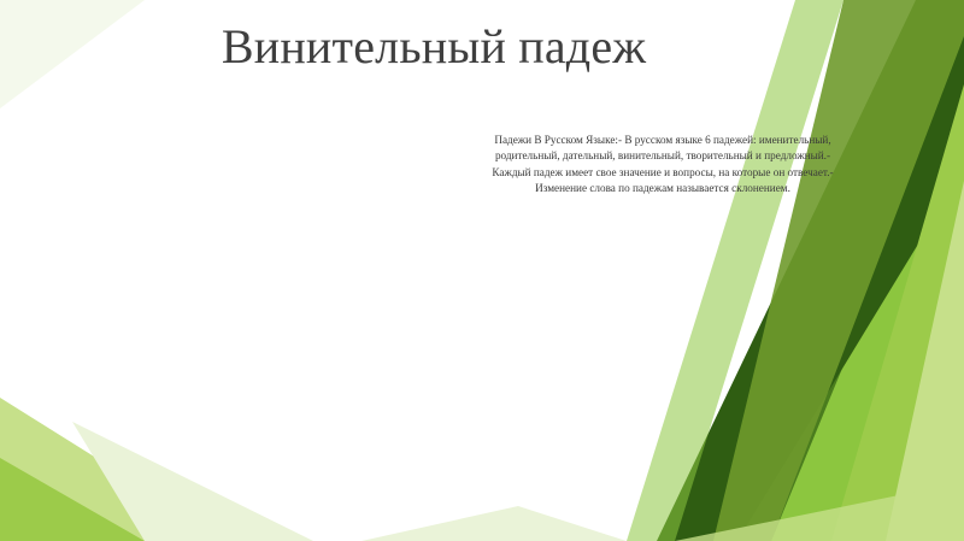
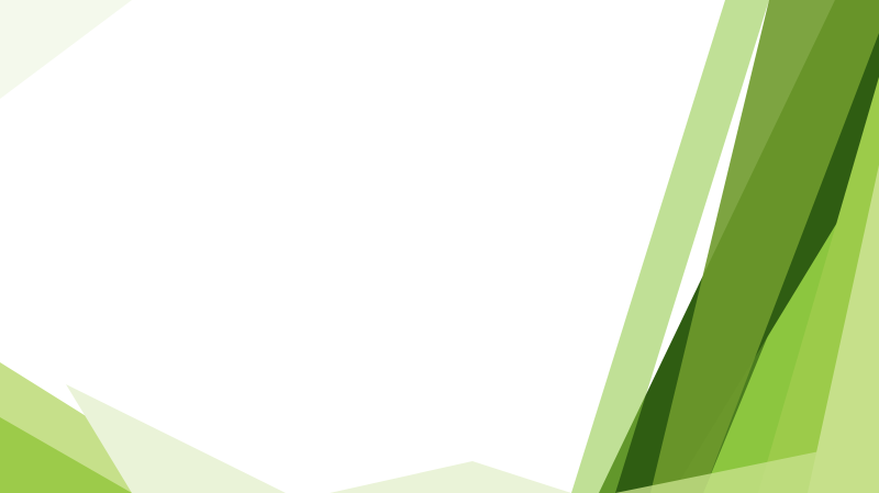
- Винительный падеж
- Падежи В Русском Языке:- В русском языке 6 падежей: именительный, родительный, дательный, винительный, творительный и предложный.- Каждый падеж имеет свое значение и вопросы, на которые он отвечает.- Изменение слова по падежам называется склонением.
